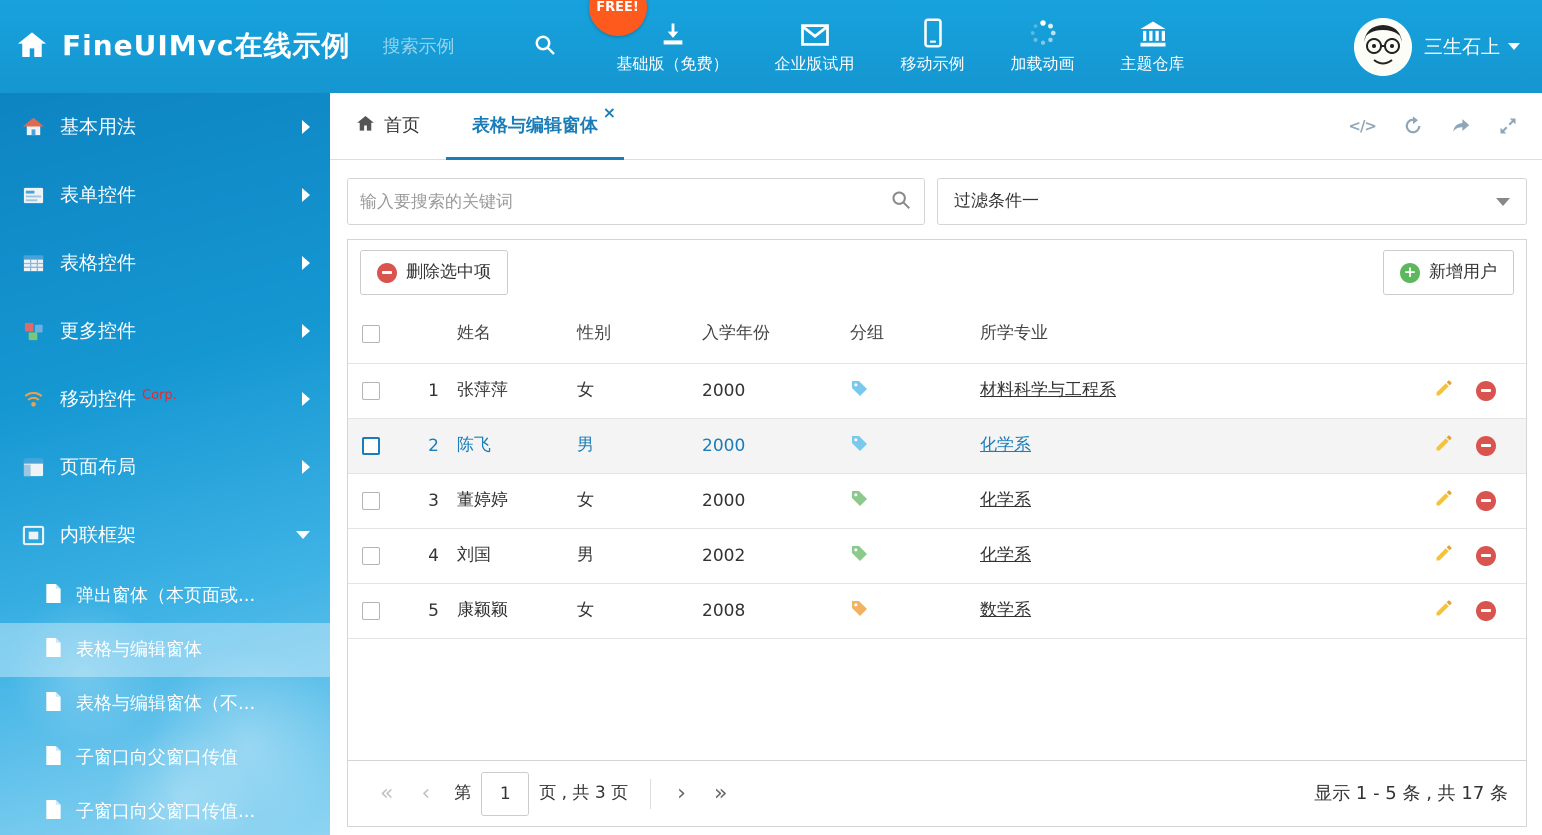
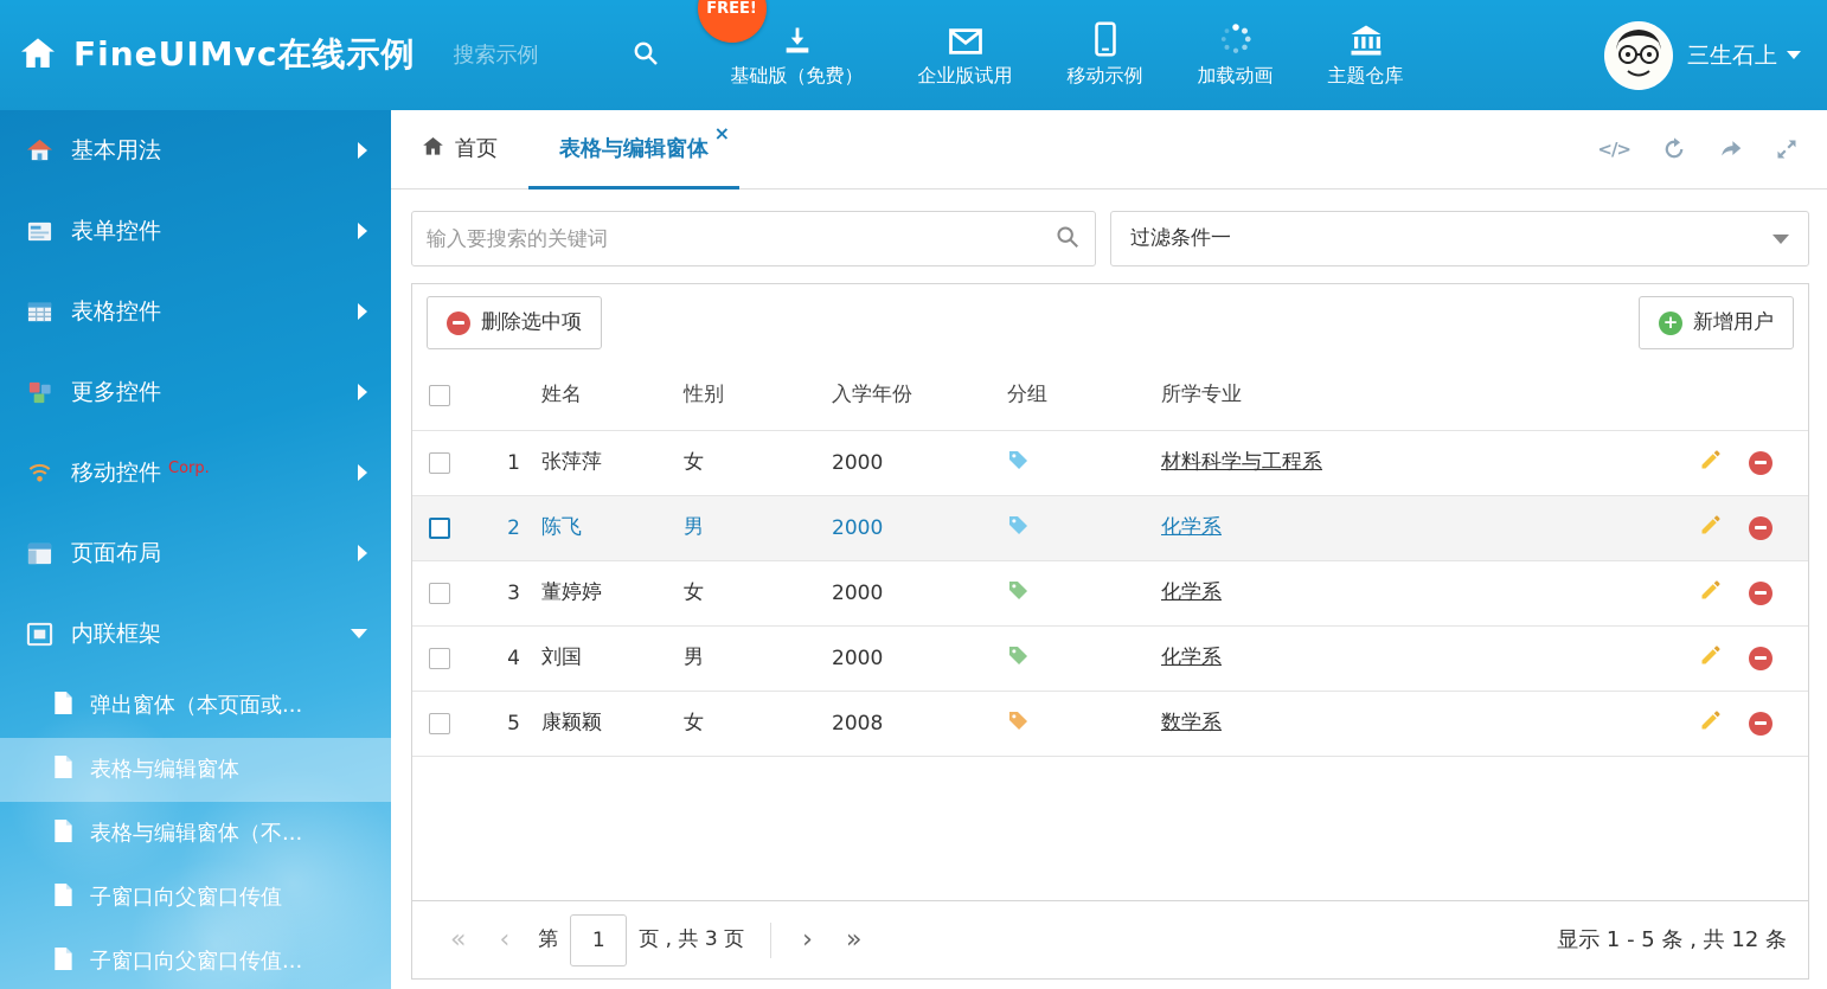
  FineUIMvc在线示例
  搜索示例
  FREE!
  基础版（免费）
  企业版试用
  移动示例
  加载动画
  主题仓库
  三生石上
  基本用法
  表单控件
  表格控件
  更多控件
  移动控件
  Corp.
  页面布局
  内联框架
  弹出窗体（本页面或...
  表格与编辑窗体
  表格与编辑窗体（不...
  子窗口向父窗口传值
  子窗口向父窗口传值...
  首页
  表格与编辑窗体
  ×
  </>
  输入要搜索的关键词
  过滤条件一
  删除选中项
  +
  新增用户
  		姓名	性别	入学年份	分组	所学专业
  	1	张萍萍	女	2000		材料科学与工程系
  	2	陈飞	男	2000		化学系
  	3	董婷婷	女	2000		化学系
- 	4	刘国	男	2002		化学系
+ 	4	刘国	男	2000		化学系
  	5	康颖颖	女	2008		数学系
  «
  ‹
  第
  1
  页 , 共 3 页
  ›
  »
- 显示 1 - 5 条 , 共 17 条
+ 显示 1 - 5 条 , 共 12 条
